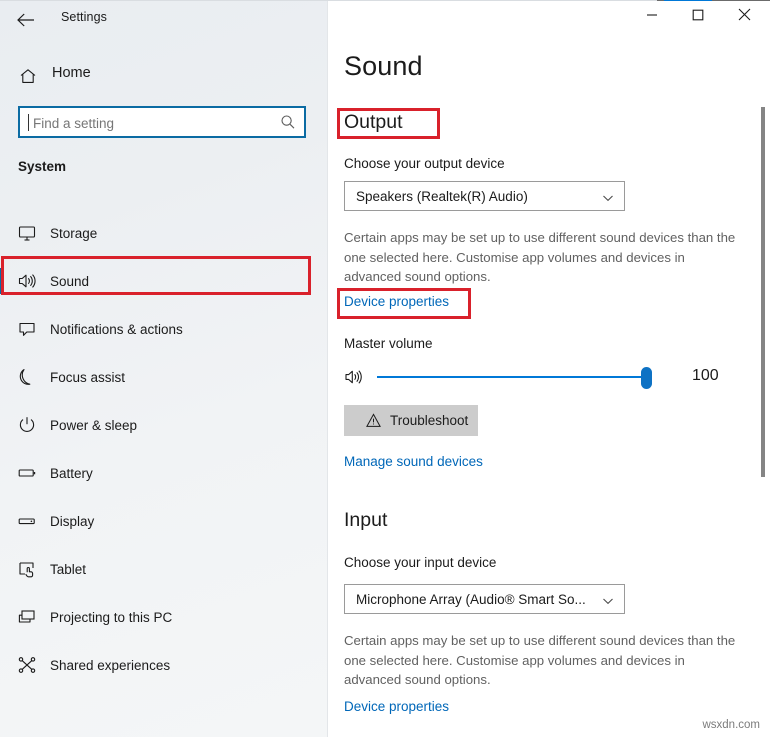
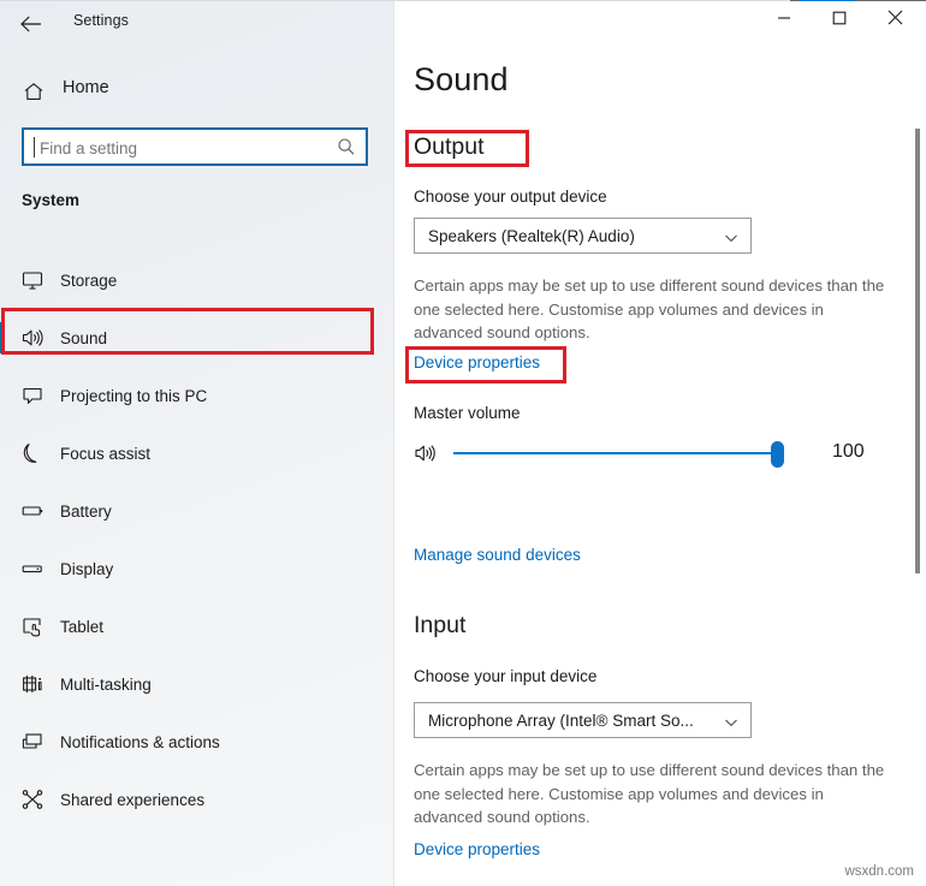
  Settings
  Home
  Find a setting
  System
  Storage
  Sound
- Notifications & actions
+ Projecting to this PC
  Focus assist
- Power & sleep
  Battery
  Display
  Tablet
+ Multi-tasking
- Projecting to this PC
+ Notifications & actions
  Shared experiences
  Sound
  Output
  Choose your output device
  Speakers (Realtek(R) Audio)
  Certain apps may be set up to use different sound devices than the one selected here. Customise app volumes and devices in advanced sound options.
  Device properties
  Master volume
  100
- Troubleshoot
  Manage sound devices
  Input
  Choose your input device
- Microphone Array (Audio® Smart So...
+ Microphone Array (Intel® Smart So...
  Certain apps may be set up to use different sound devices than the one selected here. Customise app volumes and devices in advanced sound options.
  Device properties
  wsxdn.com
